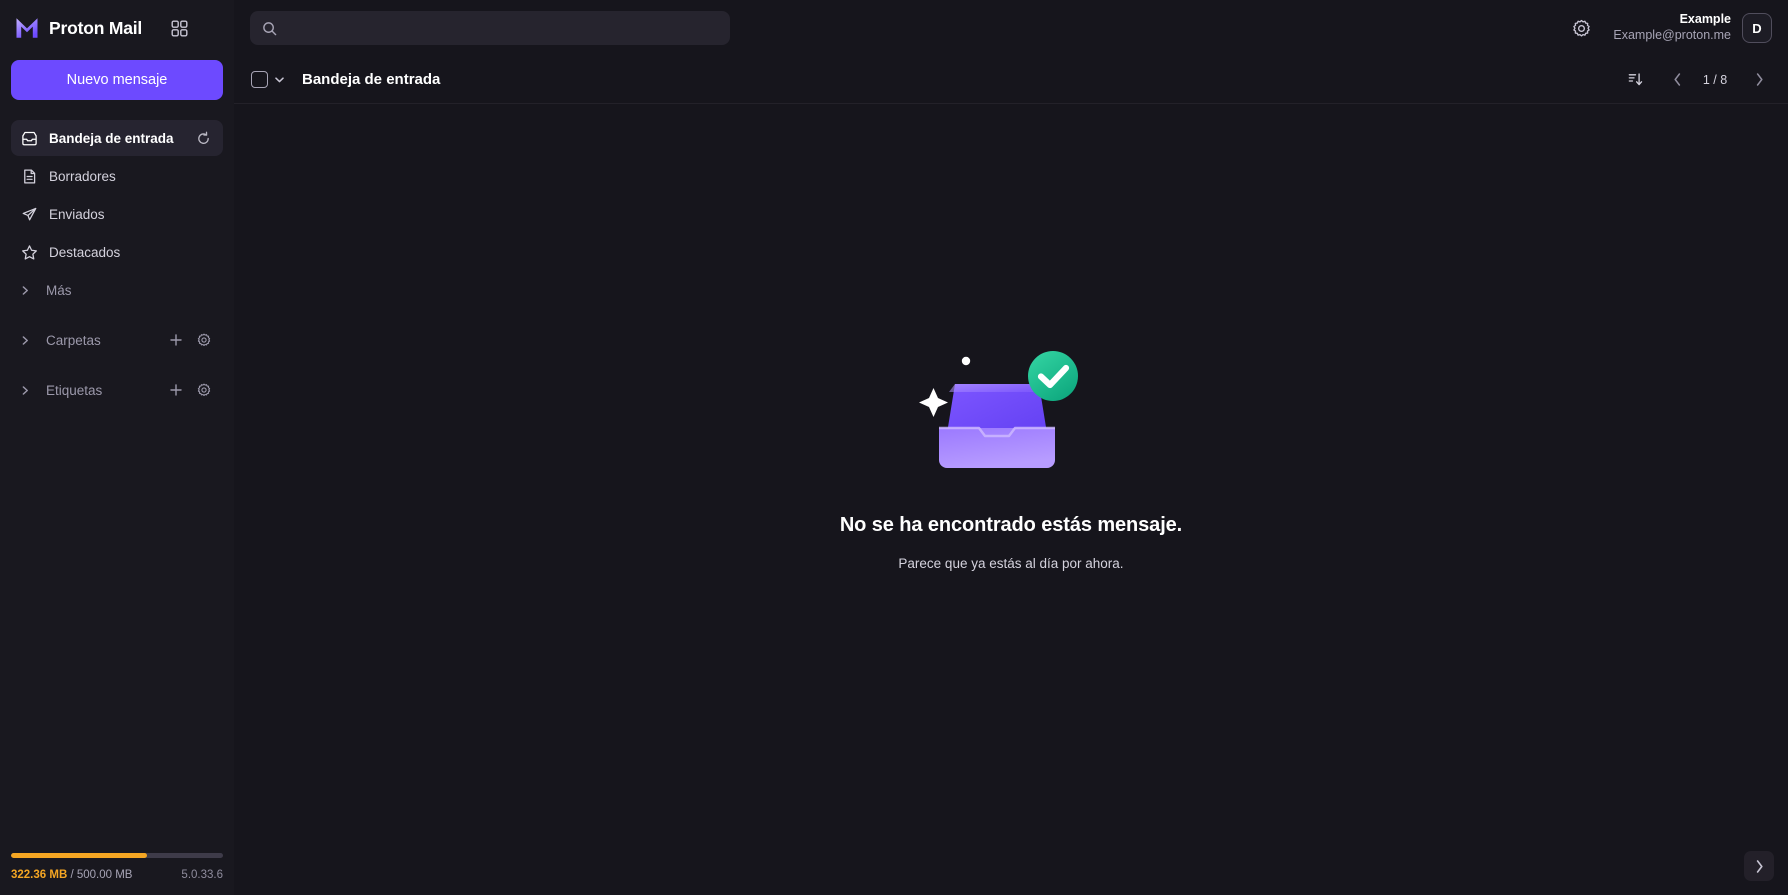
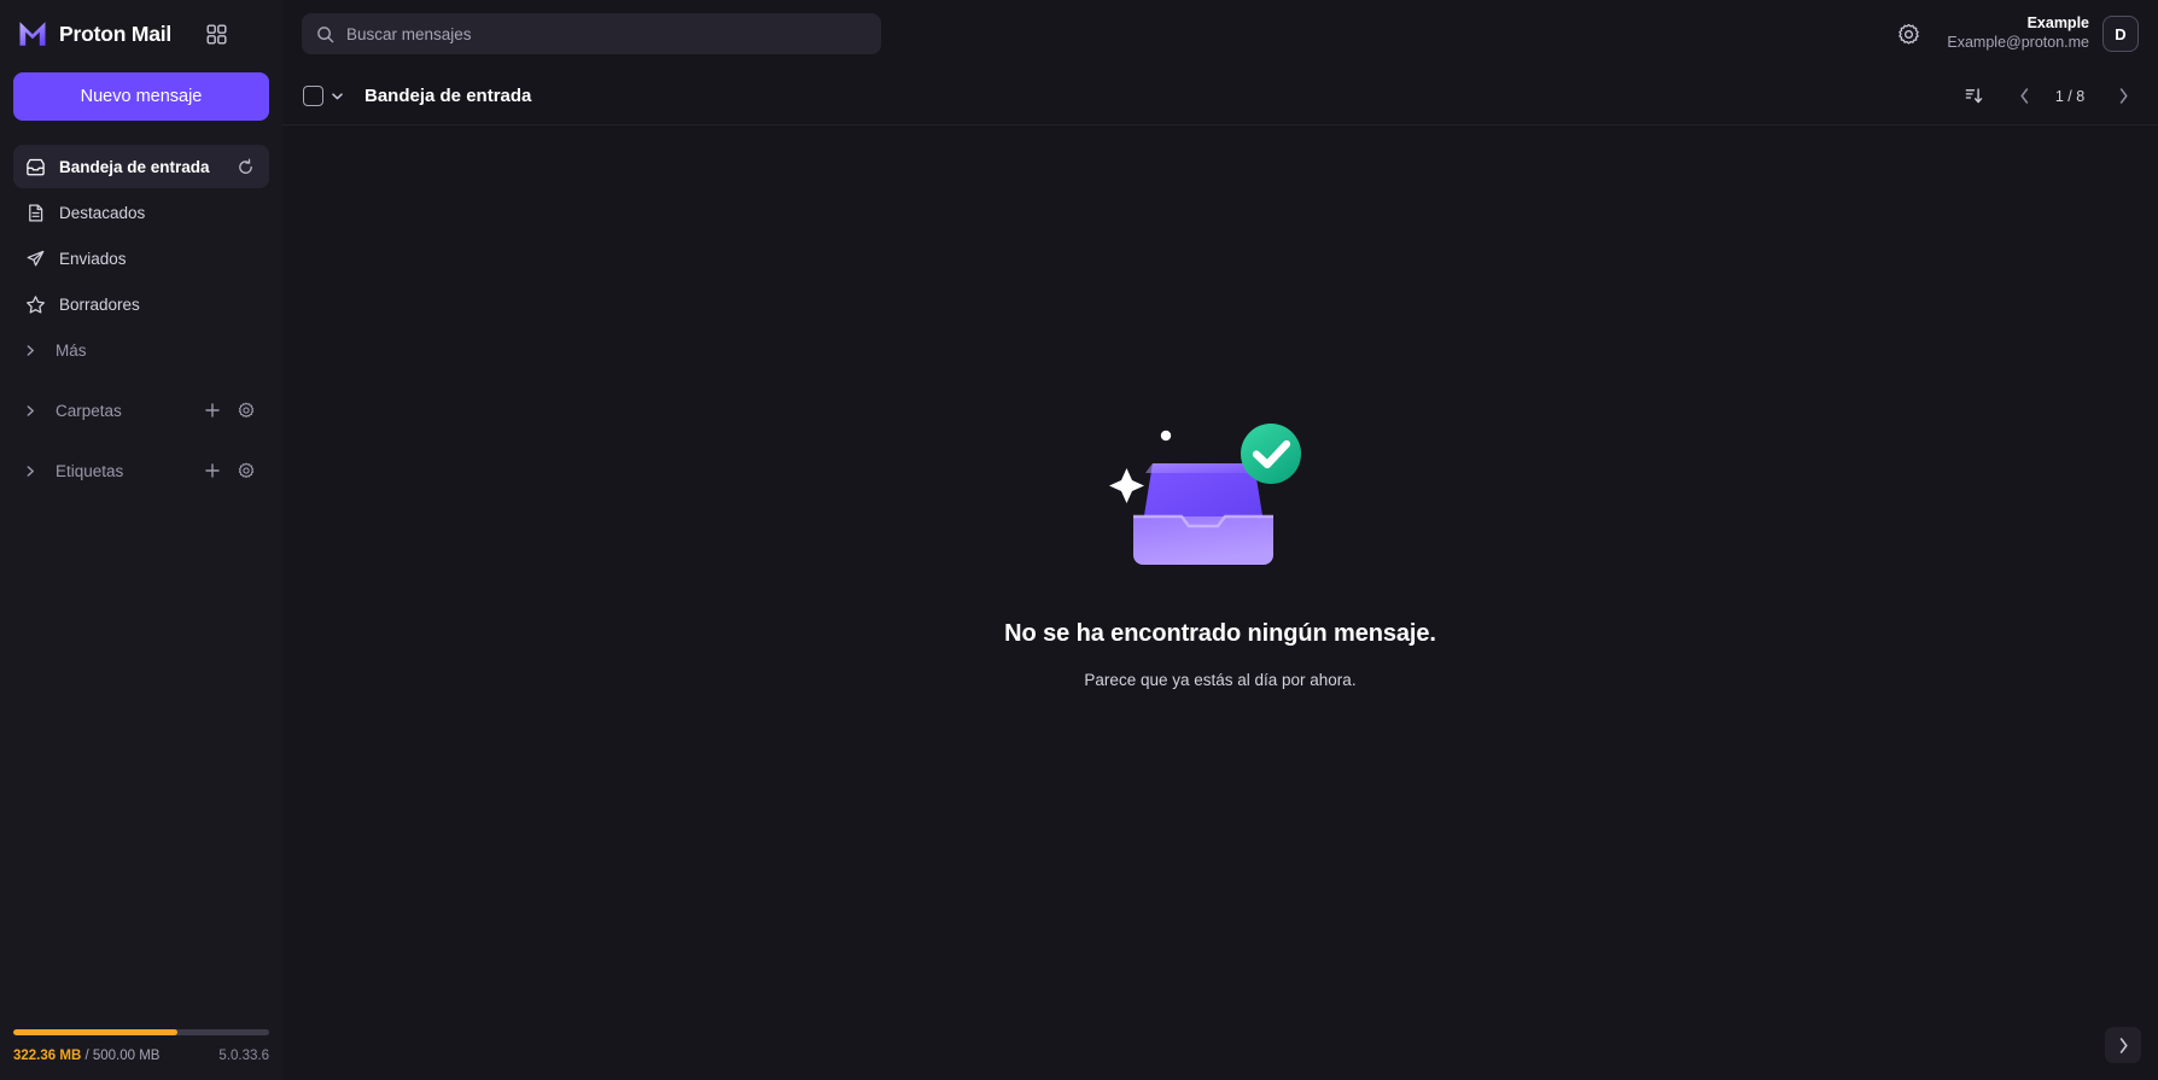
  Proton Mail
+ Buscar mensajes
  Example
  Example@proton.me
  D
  Nuevo mensaje
  Bandeja de entrada
- Borradores
+ Destacados
  Enviados
- Destacados
+ Borradores
  Más
  Carpetas
  Etiquetas
  322.36 MB / 500.00 MB
  5.0.33.6
  Bandeja de entrada
  1 / 8
- No se ha encontrado estás mensaje.
+ No se ha encontrado ningún mensaje.
  Parece que ya estás al día por ahora.
